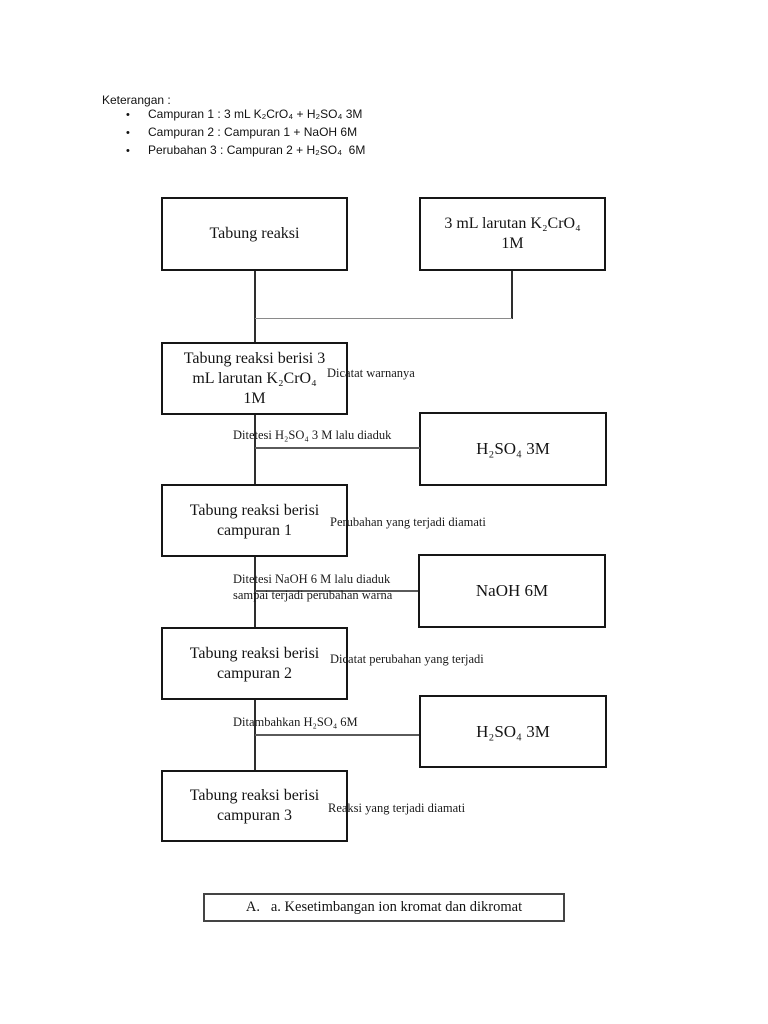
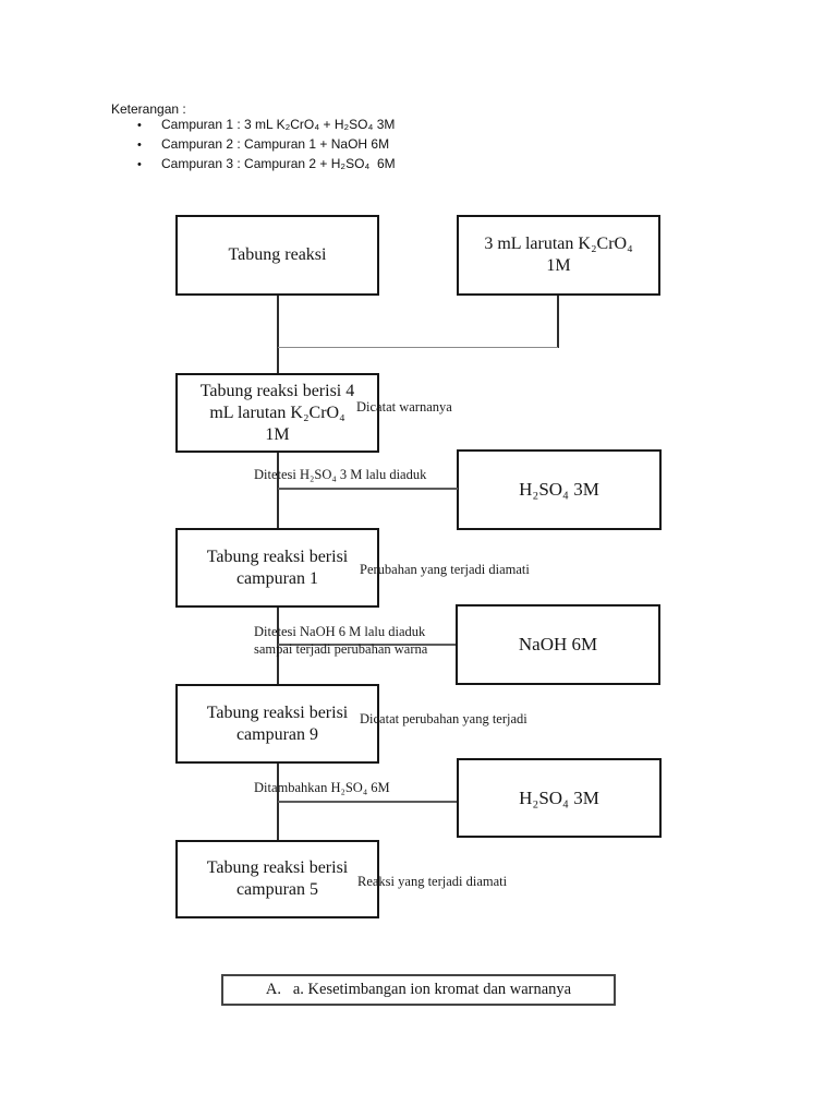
  Keterangan :
  •
  Campuran 1 : 3 mL K₂CrO₄ + H₂SO₄ 3M
  •
  Campuran 2 : Campuran 1 + NaOH 6M
  •
- Perubahan 3 : Campuran 2 + H₂SO₄ 6M
+ Campuran 3 : Campuran 2 + H₂SO₄ 6M
  Tabung reaksi
- Tabung reaksi berisi 3
+ Tabung reaksi berisi 4
  mL larutan K₂CrO₄
  1M
  Tabung reaksi berisi
  campuran 1
  Tabung reaksi berisi
- campuran 2
+ campuran 9
  Tabung reaksi berisi
- campuran 3
+ campuran 5
  3 mL larutan K₂CrO₄
  1M
  H₂SO₄ 3M
  NaOH 6M
  H₂SO₄ 3M
  Dicatat warnanya
  Ditetesi H₂SO₄ 3 M lalu diaduk
  Perubahan yang terjadi diamati
  Ditetesi NaOH 6 M lalu diaduk
  sampai terjadi perubahan warna
  Dicatat perubahan yang terjadi
  Ditambahkan H₂SO₄ 6M
  Reaksi yang terjadi diamati
- A. a. Kesetimbangan ion kromat dan dikromat
+ A. a. Kesetimbangan ion kromat dan warnanya
